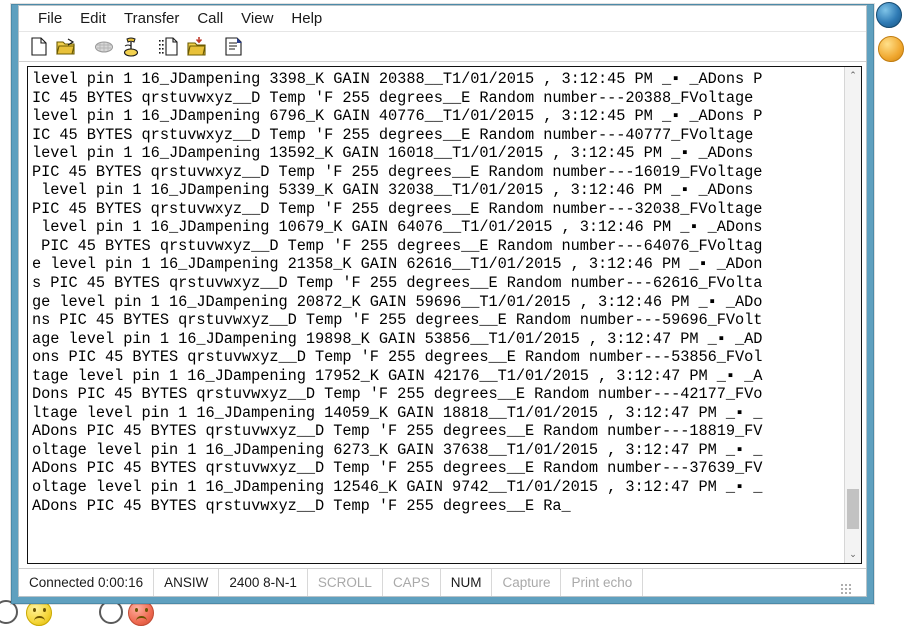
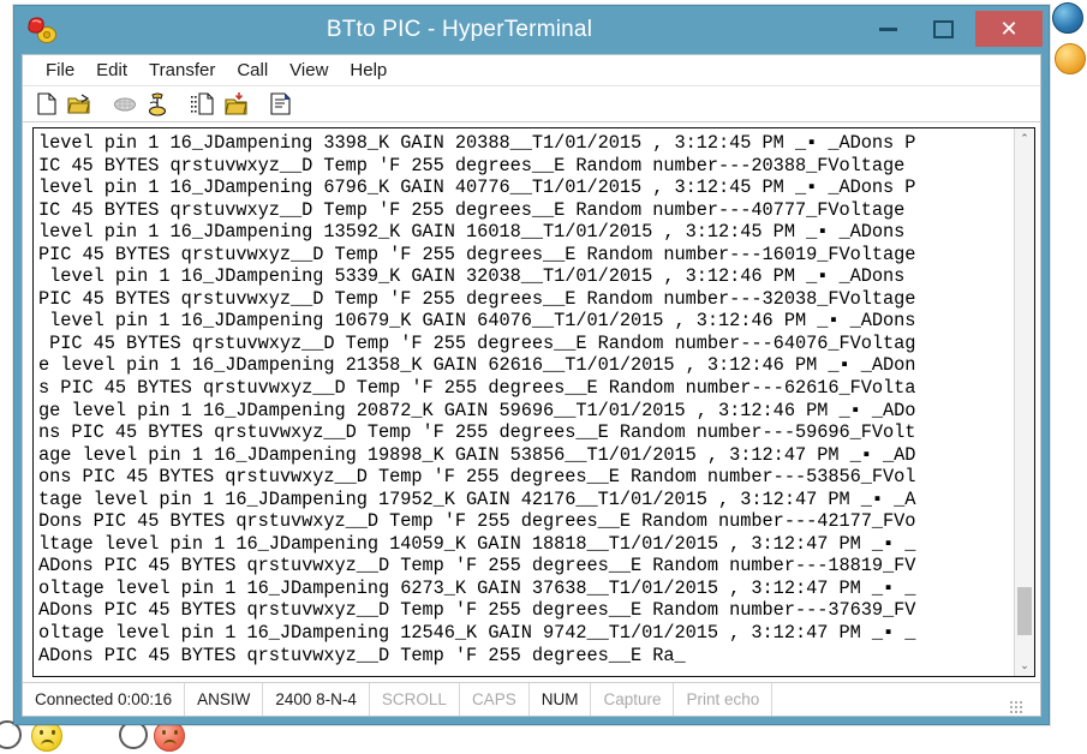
+ BTto PIC - HyperTerminal
+ ✕
  File
  Edit
  Transfer
  Call
  View
  Help
  level pin 1 16_JDampening 3398_K GAIN 20388__T1/01/2015 , 3:12:45 PM _▪ _ADons P
  IC 45 BYTES qrstuvwxyz__D Temp 'F 255 degrees__E Random number---20388_FVoltage
  level pin 1 16_JDampening 6796_K GAIN 40776__T1/01/2015 , 3:12:45 PM _▪ _ADons P
  IC 45 BYTES qrstuvwxyz__D Temp 'F 255 degrees__E Random number---40777_FVoltage
  level pin 1 16_JDampening 13592_K GAIN 16018__T1/01/2015 , 3:12:45 PM _▪ _ADons
  PIC 45 BYTES qrstuvwxyz__D Temp 'F 255 degrees__E Random number---16019_FVoltage
  level pin 1 16_JDampening 5339_K GAIN 32038__T1/01/2015 , 3:12:46 PM _▪ _ADons
  PIC 45 BYTES qrstuvwxyz__D Temp 'F 255 degrees__E Random number---32038_FVoltage
  level pin 1 16_JDampening 10679_K GAIN 64076__T1/01/2015 , 3:12:46 PM _▪ _ADons
  PIC 45 BYTES qrstuvwxyz__D Temp 'F 255 degrees__E Random number---64076_FVoltag
  e level pin 1 16_JDampening 21358_K GAIN 62616__T1/01/2015 , 3:12:46 PM _▪ _ADon
  s PIC 45 BYTES qrstuvwxyz__D Temp 'F 255 degrees__E Random number---62616_FVolta
  ge level pin 1 16_JDampening 20872_K GAIN 59696__T1/01/2015 , 3:12:46 PM _▪ _ADo
  ns PIC 45 BYTES qrstuvwxyz__D Temp 'F 255 degrees__E Random number---59696_FVolt
  age level pin 1 16_JDampening 19898_K GAIN 53856__T1/01/2015 , 3:12:47 PM _▪ _AD
  ons PIC 45 BYTES qrstuvwxyz__D Temp 'F 255 degrees__E Random number---53856_FVol
  tage level pin 1 16_JDampening 17952_K GAIN 42176__T1/01/2015 , 3:12:47 PM _▪ _A
  Dons PIC 45 BYTES qrstuvwxyz__D Temp 'F 255 degrees__E Random number---42177_FVo
  ltage level pin 1 16_JDampening 14059_K GAIN 18818__T1/01/2015 , 3:12:47 PM _▪ _
  ADons PIC 45 BYTES qrstuvwxyz__D Temp 'F 255 degrees__E Random number---18819_FV
  oltage level pin 1 16_JDampening 6273_K GAIN 37638__T1/01/2015 , 3:12:47 PM _▪ _
  ADons PIC 45 BYTES qrstuvwxyz__D Temp 'F 255 degrees__E Random number---37639_FV
  oltage level pin 1 16_JDampening 12546_K GAIN 9742__T1/01/2015 , 3:12:47 PM _▪ _
  ADons PIC 45 BYTES qrstuvwxyz__D Temp 'F 255 degrees__E Ra_
  ⌃
  ⌄
  Connected 0:00:16
  ANSIW
- 2400 8-N-1
+ 2400 8-N-4
  SCROLL
  CAPS
  NUM
  Capture
  Print echo
